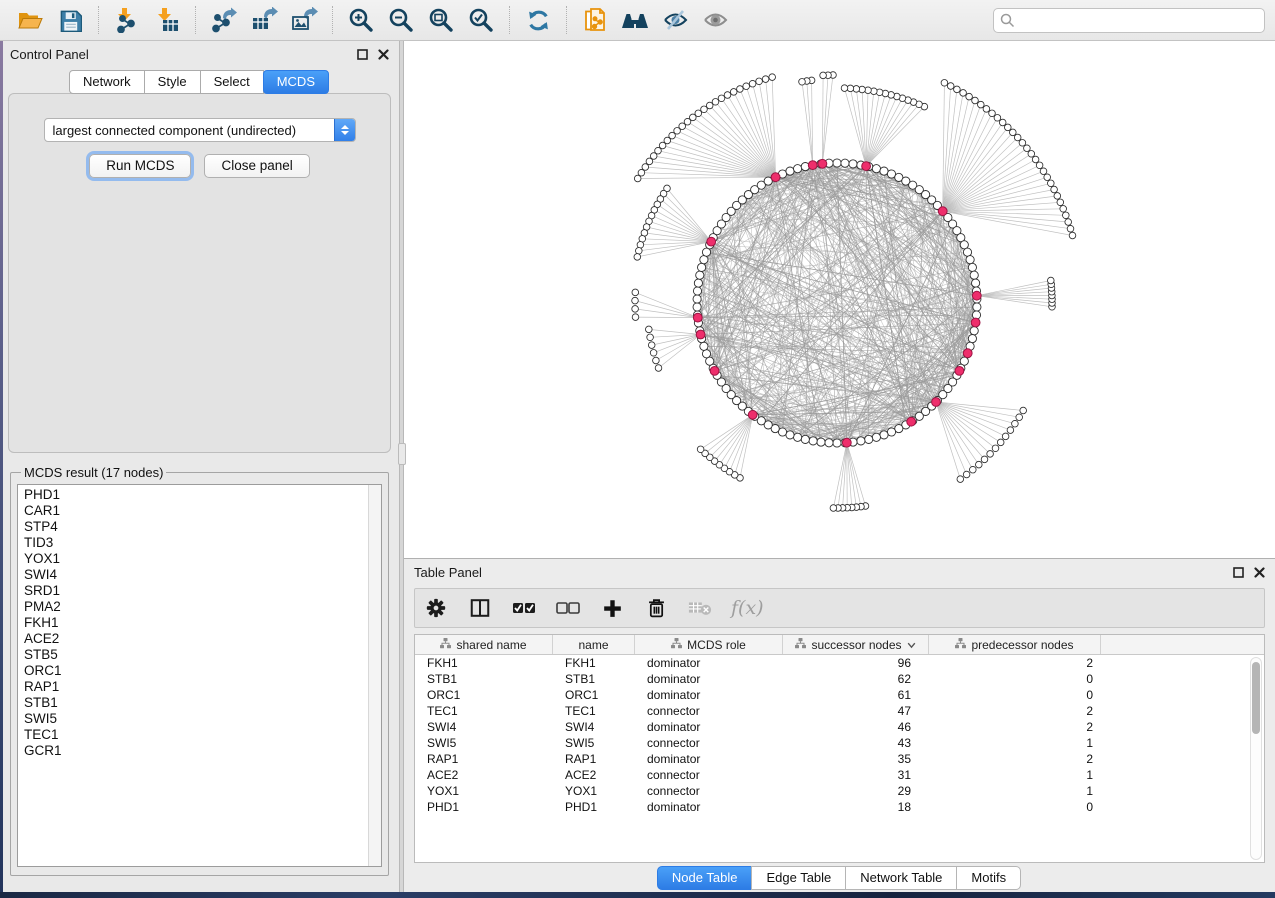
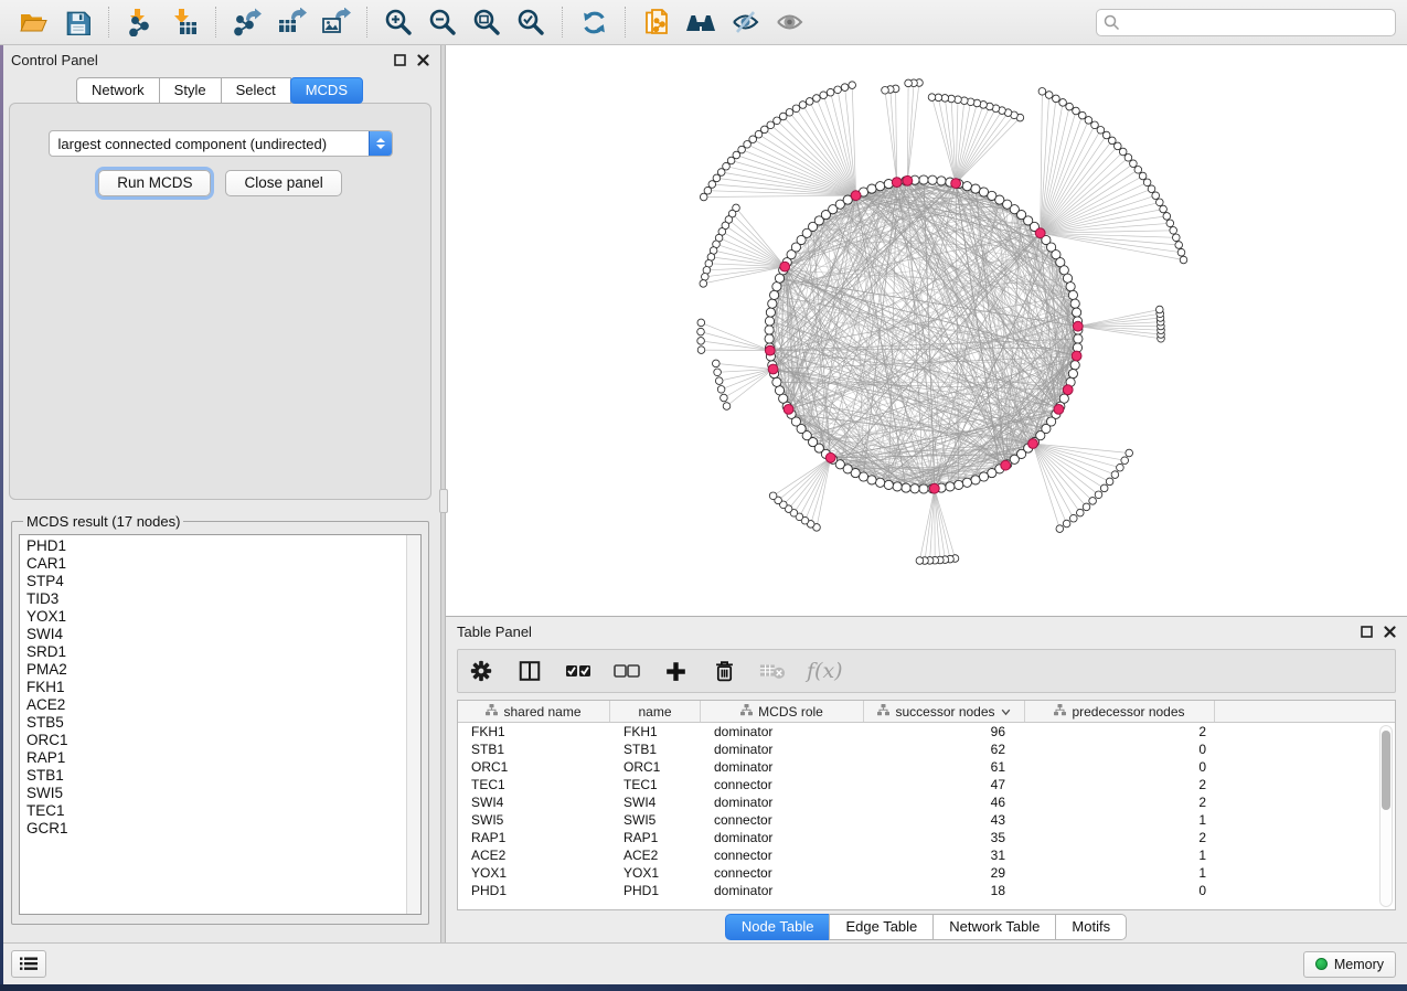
  Control Panel
  Network
  Style
  Select
  MCDS
  largest connected component (undirected)
  Run MCDS
  Close panel
  MCDS result (17 nodes)
  PHD1
  CAR1
  STP4
  TID3
  YOX1
  SWI4
  SRD1
  PMA2
  FKH1
  ACE2
  STB5
  ORC1
  RAP1
  STB1
  SWI5
  TEC1
  GCR1
  Table Panel
  f(x)
  shared name
  name
  MCDS role
  successor nodes
  predecessor nodes
  FKH1
  FKH1
  dominator
  96
  2
  STB1
  STB1
  dominator
  62
  0
  ORC1
  ORC1
  dominator
  61
  0
  TEC1
  TEC1
  connector
  47
  2
  SWI4
  SWI4
  dominator
  46
  2
  SWI5
  SWI5
  connector
  43
  1
  RAP1
  RAP1
  dominator
  35
  2
  ACE2
  ACE2
  connector
  31
  1
  YOX1
  YOX1
  connector
  29
  1
  PHD1
  PHD1
  dominator
  18
  0
  Node Table
  Edge Table
  Network Table
  Motifs
+ Memory
